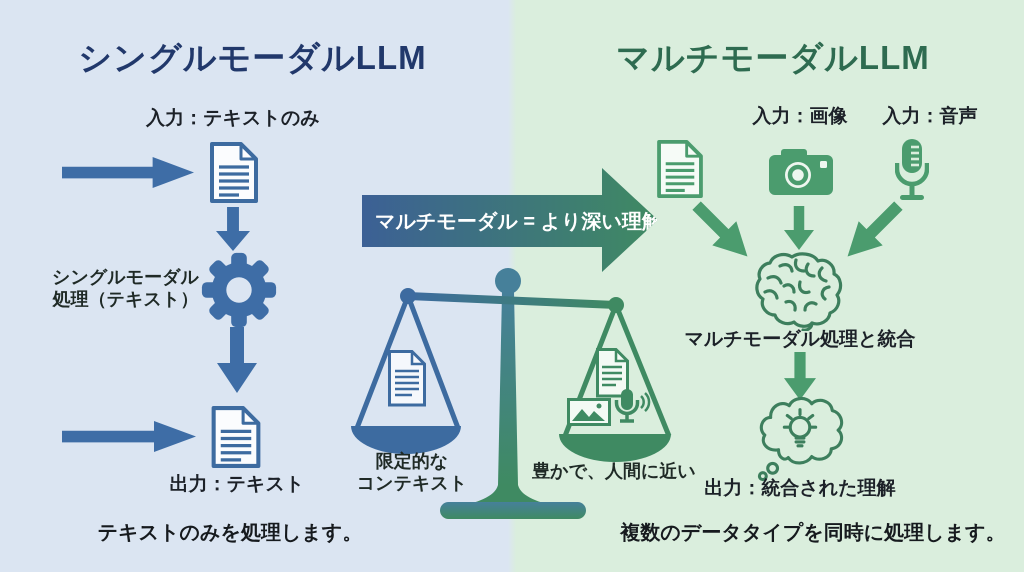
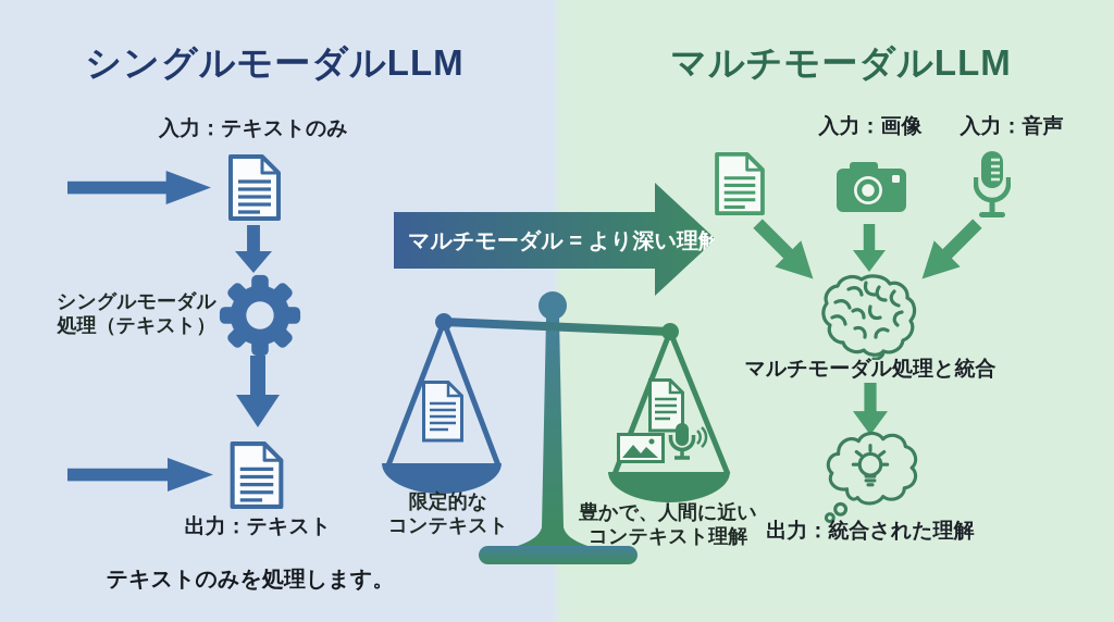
  シングルモーダルLLM
  入力：テキストのみ
  シングルモーダル
  処理（テキスト）
  出力：テキスト
  テキストのみを処理します。
  マルチモーダル = より深い理解
  限定的な
  コンテキスト
  豊かで、人間に近い
+ コンテキスト理解
  マルチモーダルLLM
  入力：画像
  入力：音声
  マルチモーダル処理と統合
  出力：統合された理解
- 複数のデータタイプを同時に処理します。
